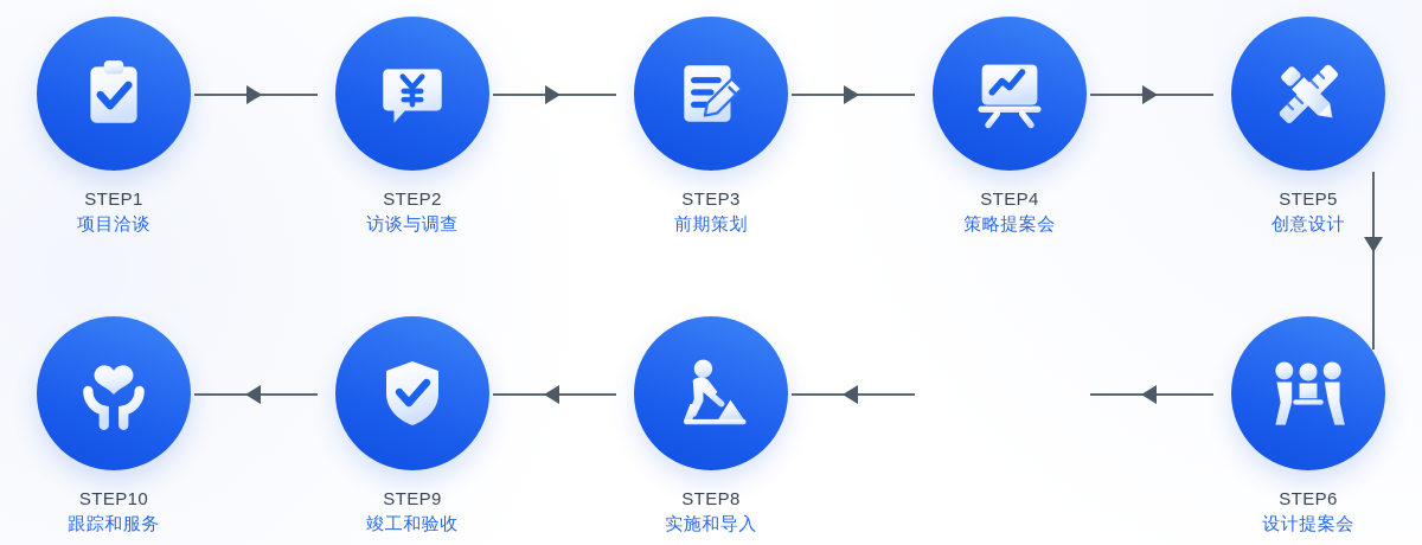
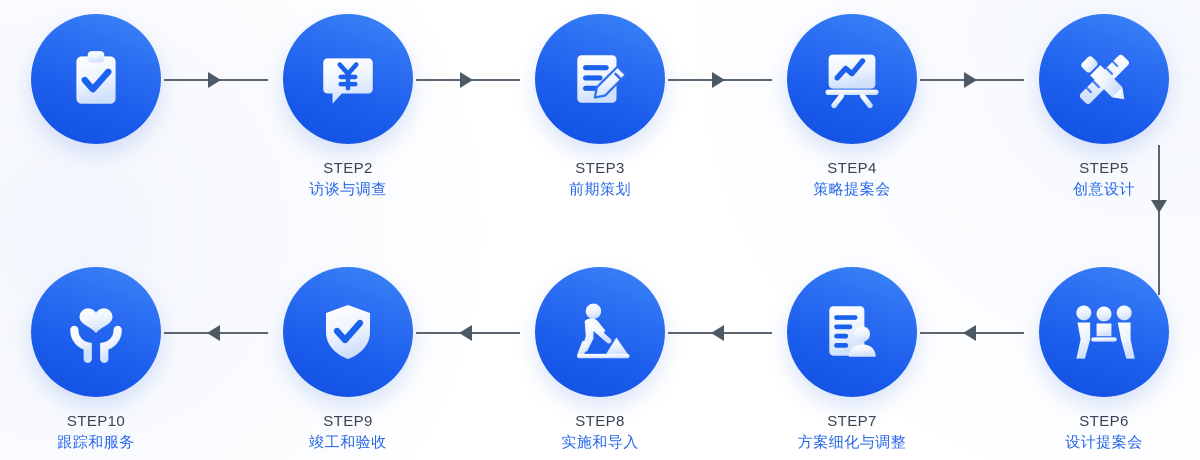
- STEP1
- 项目洽谈
  STEP2
  访谈与调查
  STEP3
  前期策划
  STEP4
  策略提案会
  STEP5
  创意设计
  STEP10
  跟踪和服务
  STEP9
  竣工和验收
  STEP8
  实施和导入
+ STEP7
+ 方案细化与调整
  STEP6
  设计提案会
